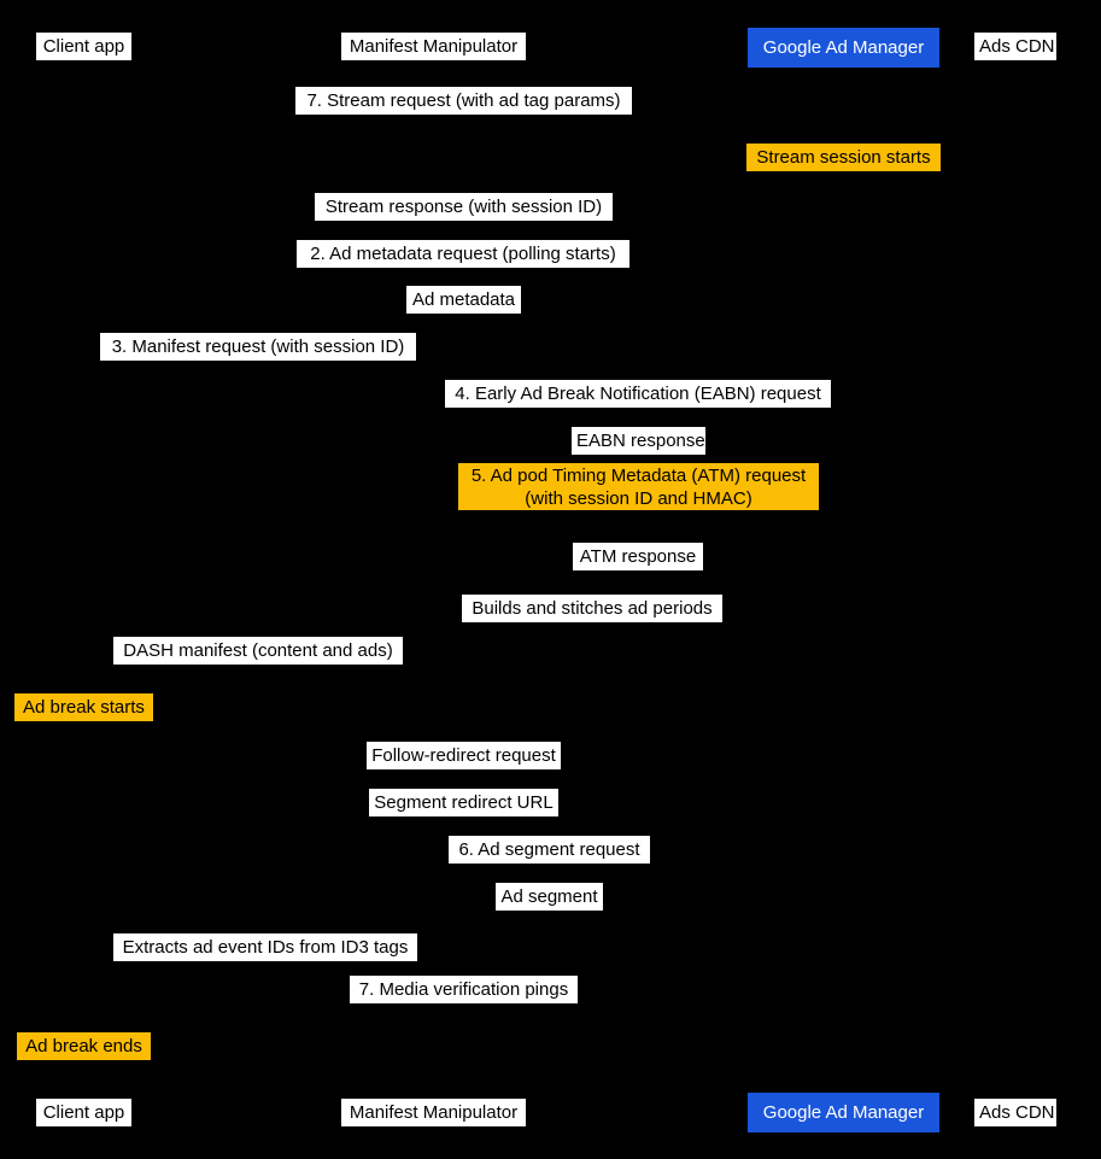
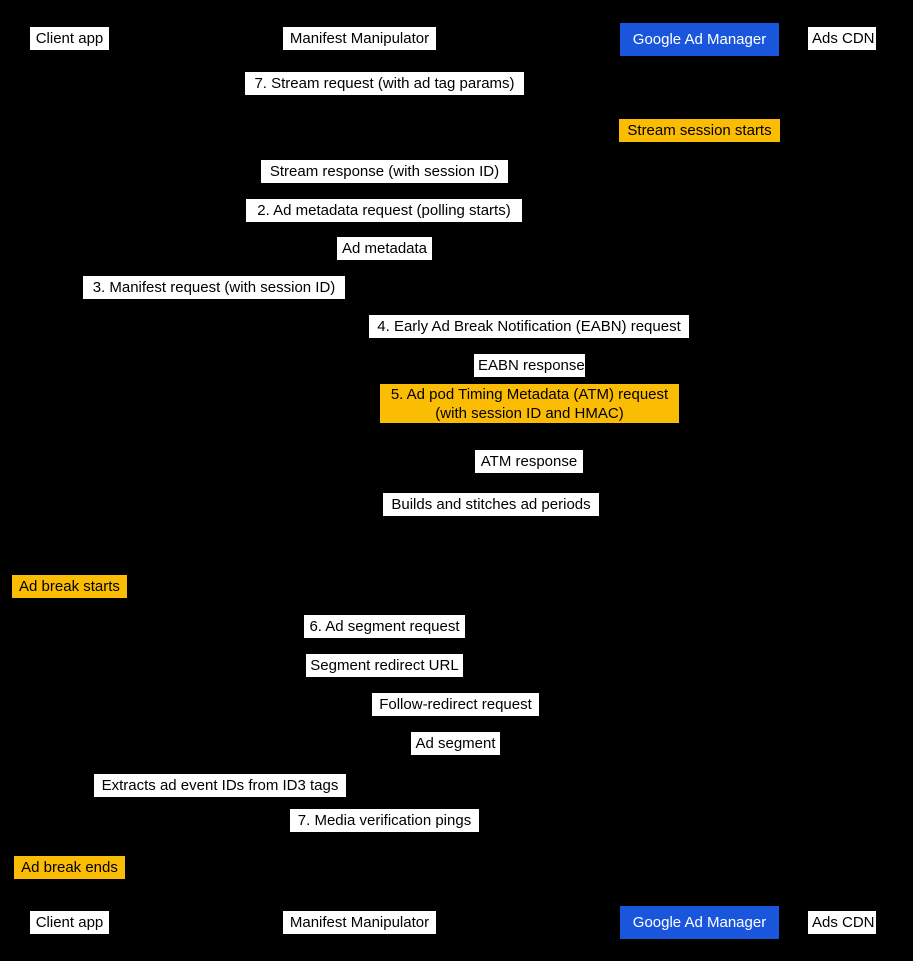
  Client app
  Manifest Manipulator
  Google Ad Manager
  Ads CDN
  7. Stream request (with ad tag params)
  Stream session starts
  Stream response (with session ID)
  2. Ad metadata request (polling starts)
  Ad metadata
  3. Manifest request (with session ID)
  4. Early Ad Break Notification (EABN) request
  EABN response
  5. Ad pod Timing Metadata (ATM) request
  (with session ID and HMAC)
  ATM response
  Builds and stitches ad periods
- DASH manifest (content and ads)
  Ad break starts
- Follow-redirect request
+ 6. Ad segment request
  Segment redirect URL
- 6. Ad segment request
+ Follow-redirect request
  Ad segment
  Extracts ad event IDs from ID3 tags
  7. Media verification pings
  Ad break ends
  Client app
  Manifest Manipulator
  Google Ad Manager
  Ads CDN
